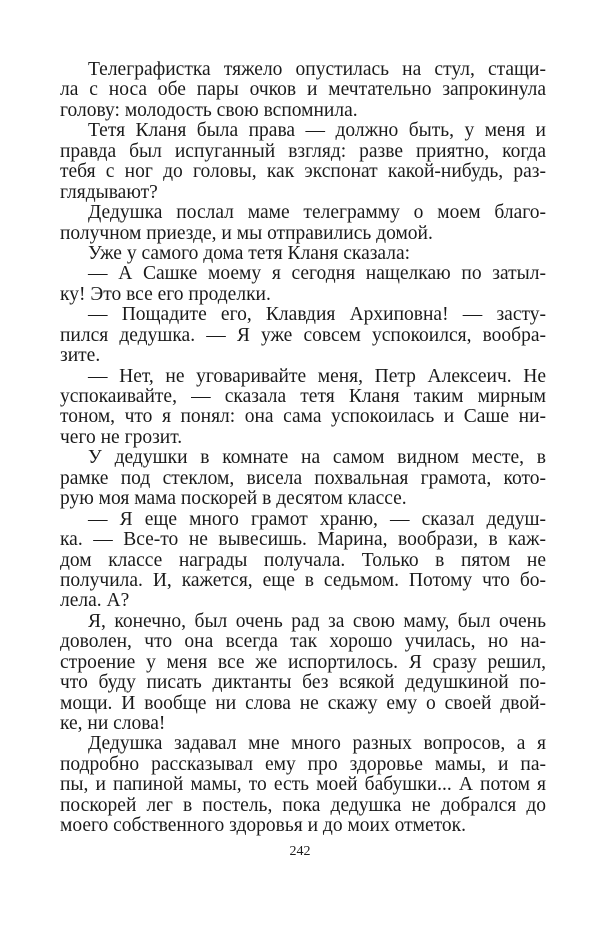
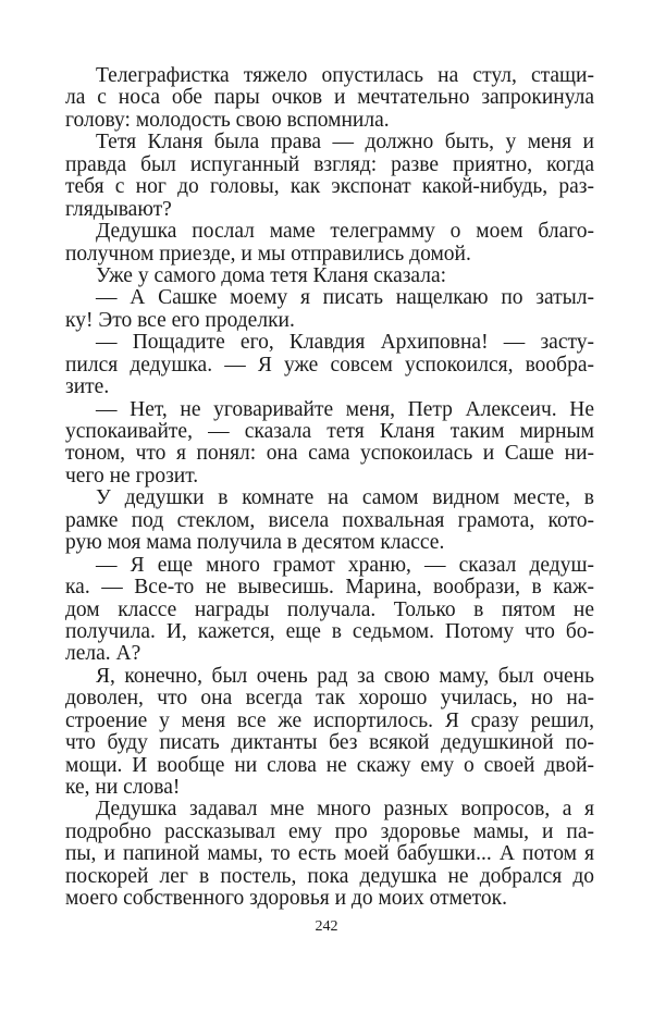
  Телеграфистка тяжело опустилась на стул, стащи-
  ла с носа обе пары очков и мечтательно запрокинула
  голову: молодость свою вспомнила.
  Тетя Кланя была права — должно быть, у меня и
  правда был испуганный взгляд: разве приятно, когда
  тебя с ног до головы, как экспонат какой-нибудь, раз-
  глядывают?
  Дедушка послал маме телеграмму о моем благо-
  получном приезде, и мы отправились домой.
  Уже у самого дома тетя Кланя сказала:
- — А Сашке моему я сегодня нащелкаю по затыл-
+ — А Сашке моему я писать нащелкаю по затыл-
  ку! Это все его проделки.
  — Пощадите его, Клавдия Архиповна! — засту-
  пился дедушка. — Я уже совсем успокоился, вообра-
  зите.
  — Нет, не уговаривайте меня, Петр Алексеич. Не
  успокаивайте, — сказала тетя Кланя таким мирным
  тоном, что я понял: она сама успокоилась и Саше ни-
  чего не грозит.
  У дедушки в комнате на самом видном месте, в
  рамке под стеклом, висела похвальная грамота, кото-
- рую моя мама поскорей в десятом классе.
+ рую моя мама получила в десятом классе.
  — Я еще много грамот храню, — сказал дедуш-
  ка. — Все-то не вывесишь. Марина, вообрази, в каж-
  дом классе награды получала. Только в пятом не
  получила. И, кажется, еще в седьмом. Потому что бо-
  лела. А?
  Я, конечно, был очень рад за свою маму, был очень
  доволен, что она всегда так хорошо училась, но на-
  строение у меня все же испортилось. Я сразу решил,
  что буду писать диктанты без всякой дедушкиной по-
  мощи. И вообще ни слова не скажу ему о своей двой-
  ке, ни слова!
  Дедушка задавал мне много разных вопросов, а я
  подробно рассказывал ему про здоровье мамы, и па-
  пы, и папиной мамы, то есть моей бабушки... А потом я
  поскорей лег в постель, пока дедушка не добрался до
  моего собственного здоровья и до моих отметок.
  242
